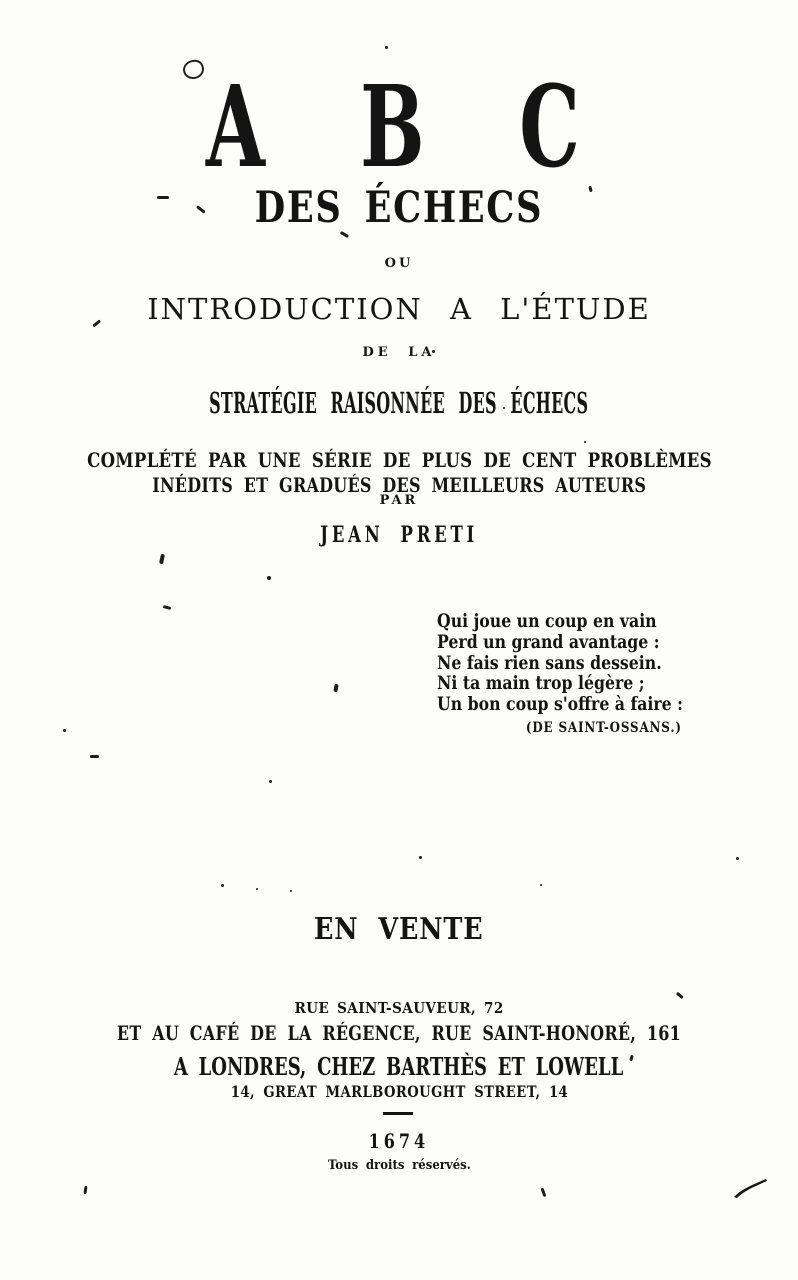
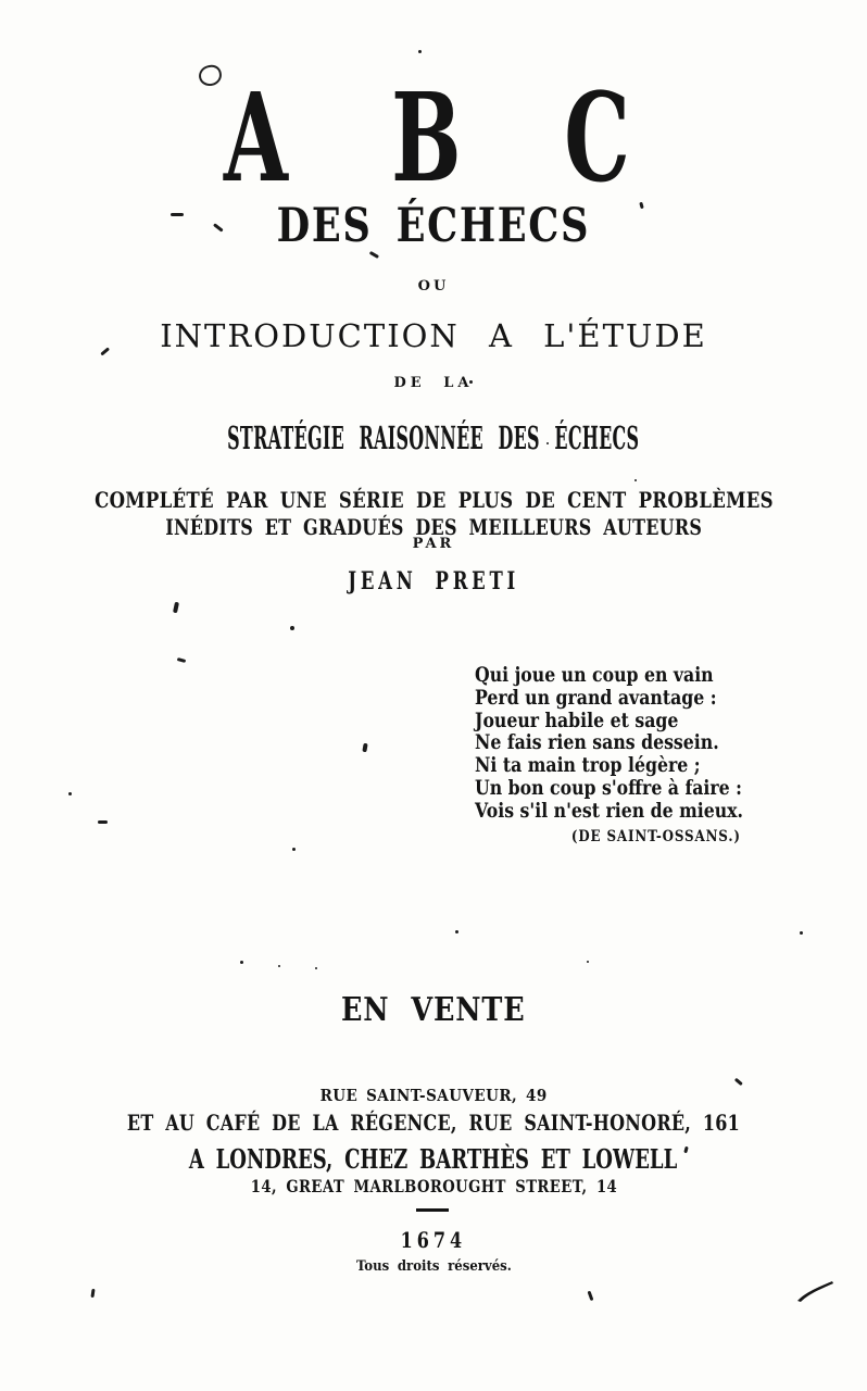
  A B C
  DES ÉCHECS
  OU
  INTRODUCTION A L'ÉTUDE
  DE LA
  STRATÉGIE RAISONNÉE DES ÉCHECS
  COMPLÉTÉ PAR UNE SÉRIE DE PLUS DE CENT PROBLÈMES
  INÉDITS ET GRADUÉS DES MEILLEURS AUTEURS
  PAR
  JEAN PRETI
  Qui joue un coup en vain
  Perd un grand avantage :
+ Joueur habile et sage
  Ne fais rien sans dessein.
  Ni ta main trop légère ;
  Un bon coup s'offre à faire :
+ Vois s'il n'est rien de mieux.
  (DE SAINT-OSSANS.)
  EN VENTE
- RUE SAINT-SAUVEUR, 72
+ RUE SAINT-SAUVEUR, 49
  ET AU CAFÉ DE LA RÉGENCE, RUE SAINT-HONORÉ, 161
  A LONDRES, CHEZ BARTHÈS ET LOWELL
  14, GREAT MARLBOROUGHT STREET, 14
  1674
  Tous droits réservés.
